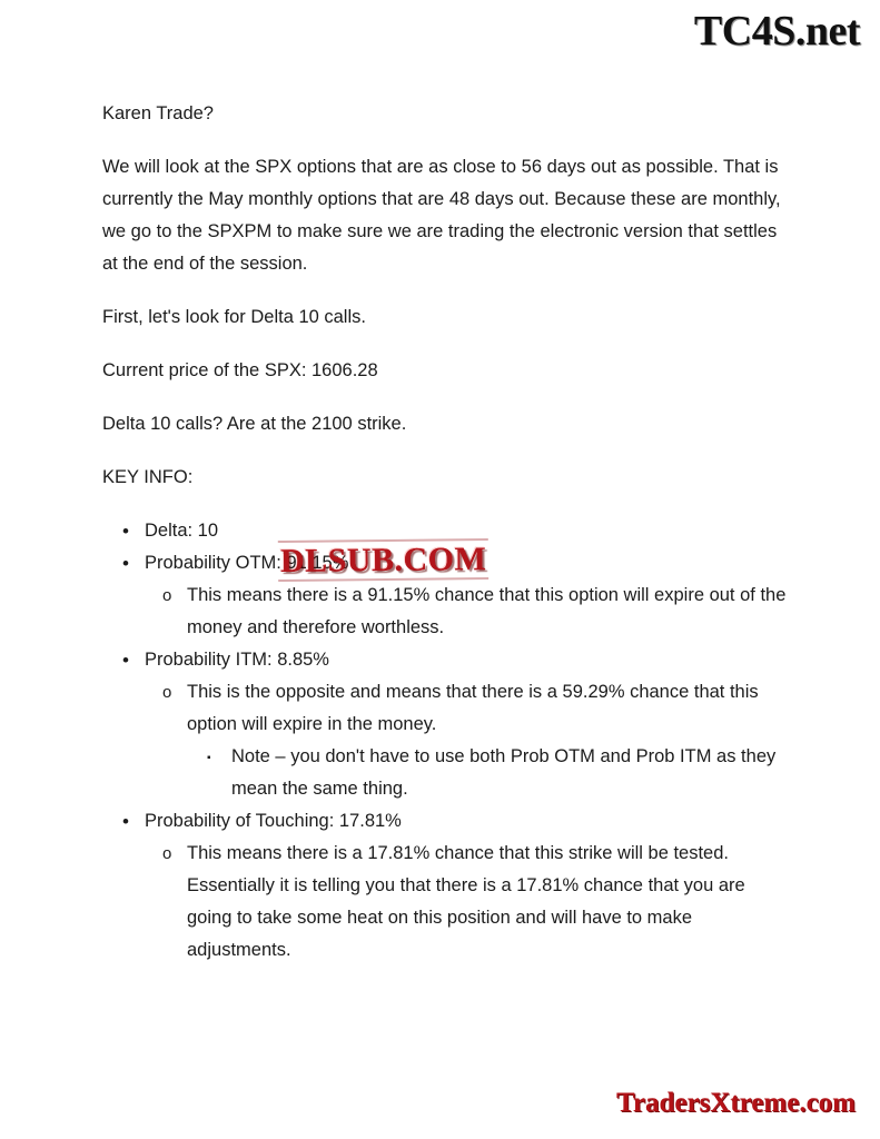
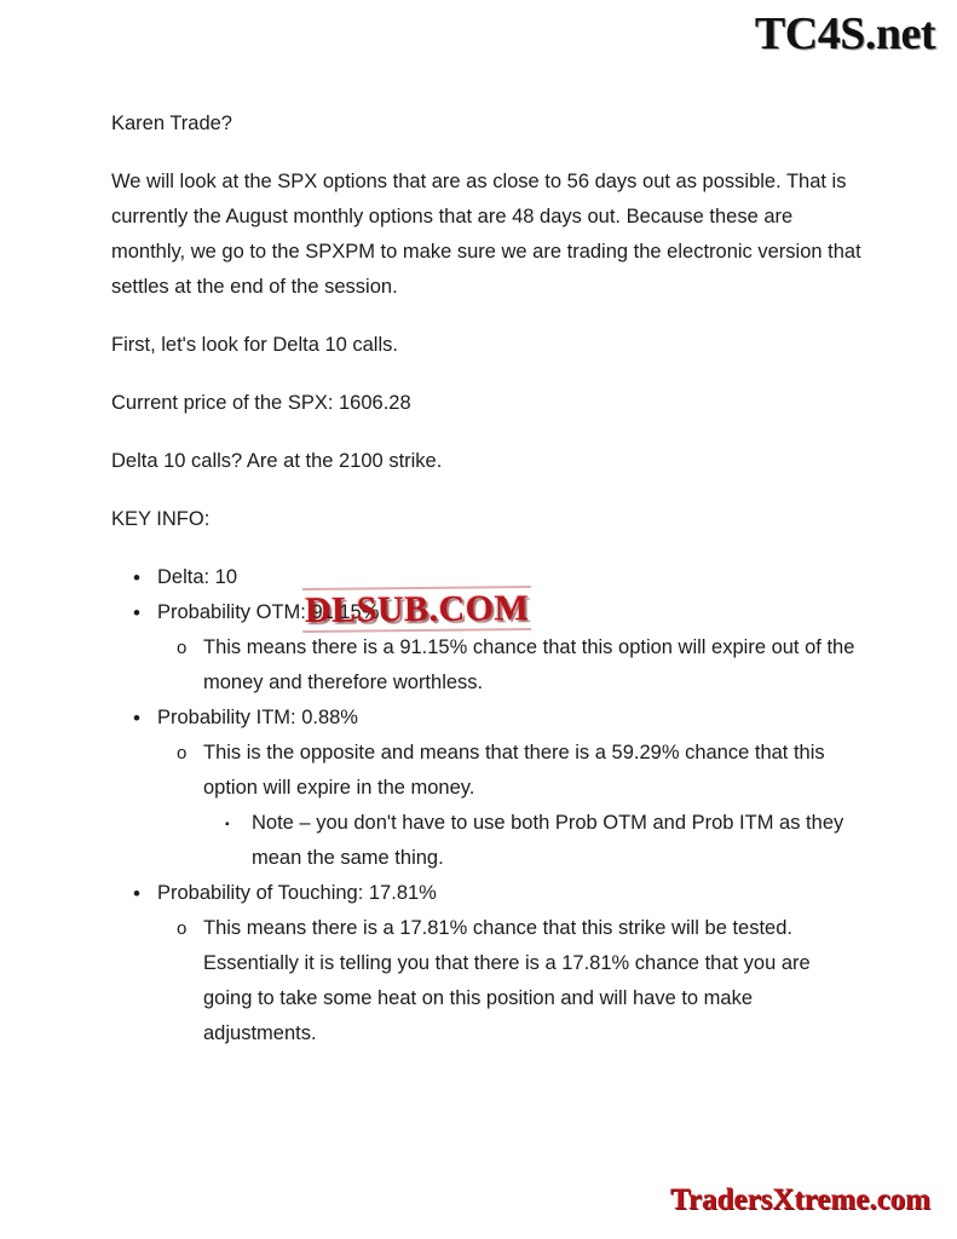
  TC4S.net
  Karen Trade?
- We will look at the SPX options that are as close to 56 days out as possible. That is currently the May monthly options that are 48 days out. Because these are monthly, we go to the SPXPM to make sure we are trading the electronic version that settles at the end of the session.
+ We will look at the SPX options that are as close to 56 days out as possible. That is currently the August monthly options that are 48 days out. Because these are monthly, we go to the SPXPM to make sure we are trading the electronic version that settles at the end of the session.
  First, let's look for Delta 10 calls.
  Current price of the SPX: 1606.28
  Delta 10 calls? Are at the 2100 strike.
  KEY INFO:
  •
  Delta: 10
  •
  o
  This means there is a 91.15% chance that this option will expire out of the money and therefore worthless.
  •
- Probability ITM: 8.85%
+ Probability ITM: 0.88%
  o
  This is the opposite and means that there is a 59.29% chance that this option will expire in the money.
  ▪
  Note – you don't have to use both Prob OTM and Prob ITM as they mean the same thing.
  •
  Probability of Touching: 17.81%
  o
  This means there is a 17.81% chance that this strike will be tested. Essentially it is telling you that there is a 17.81% chance that you are going to take some heat on this position and will have to make adjustments.
  DLSUB.COM
  TradersXtreme.com
